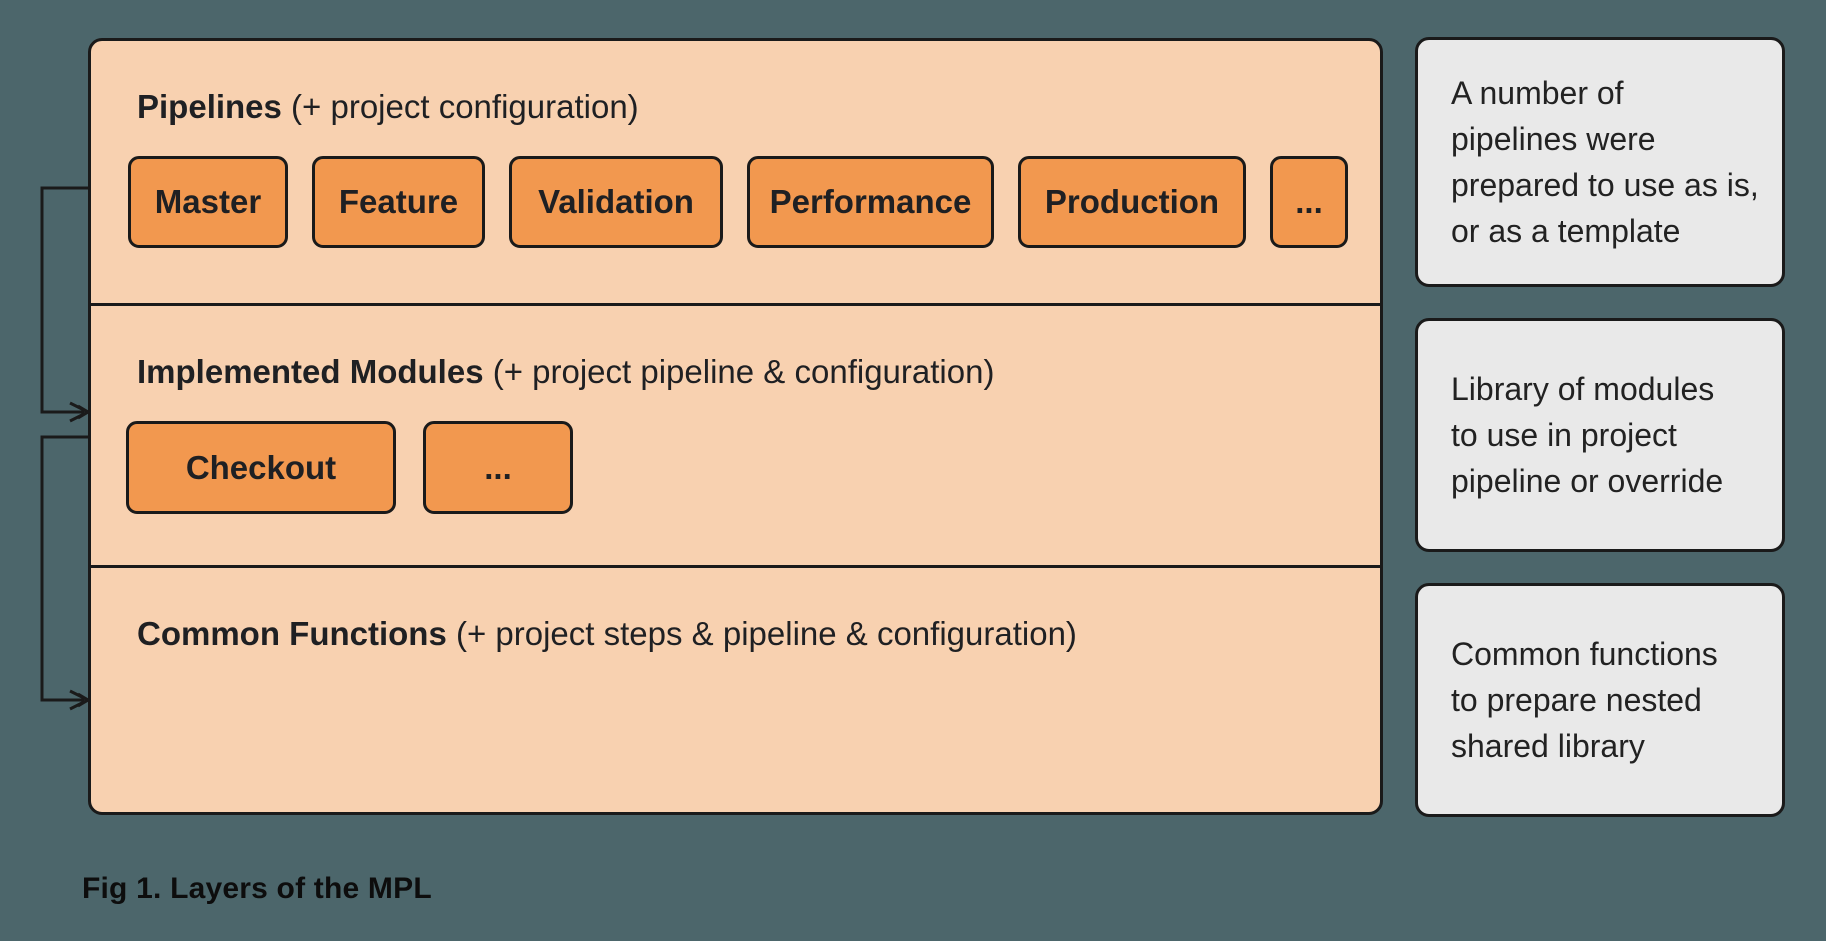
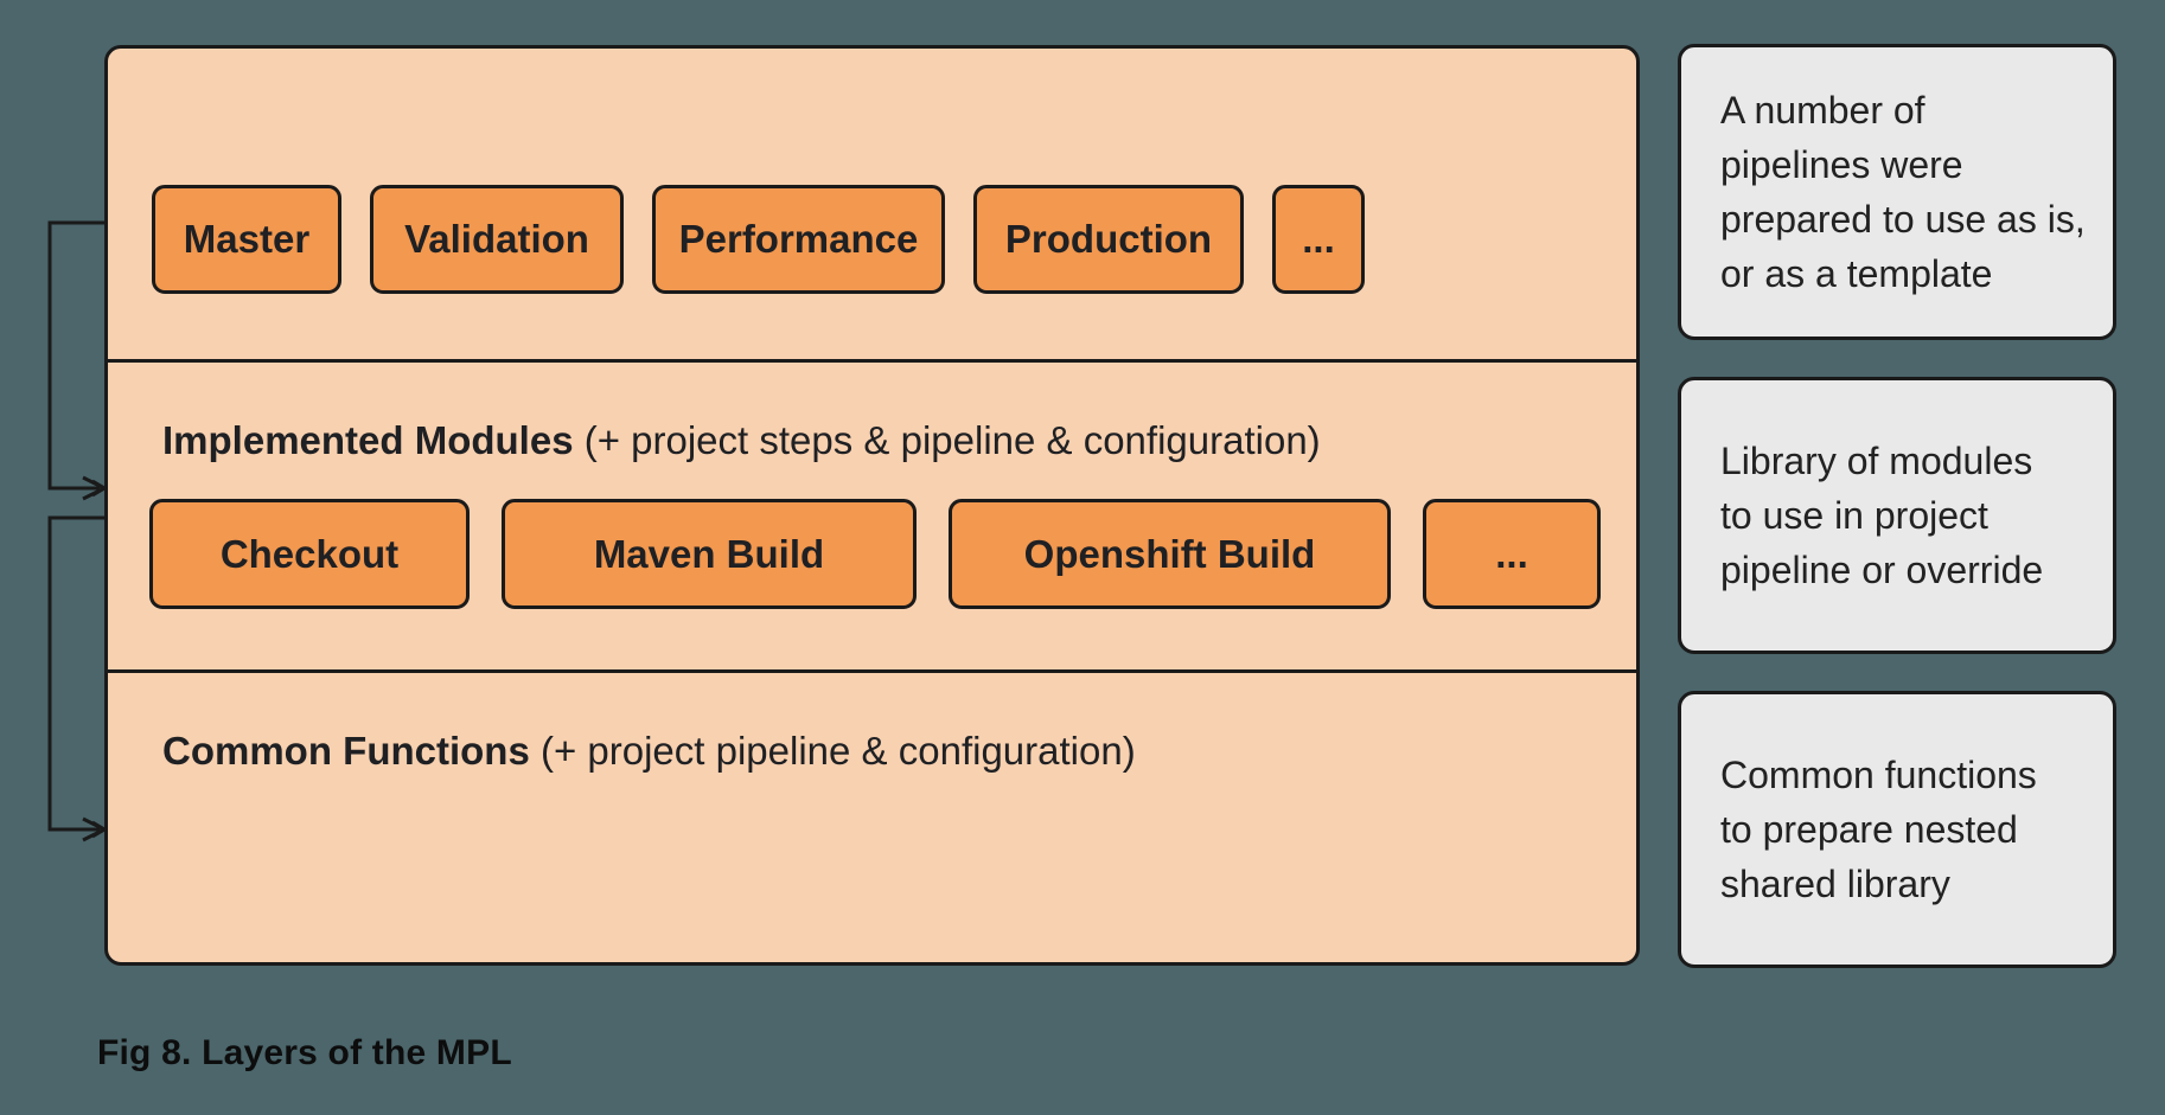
- Pipelines (+ project configuration)
  Master
- Feature
  Validation
  Performance
  Production
  ...
- Implemented Modules (+ project pipeline & configuration)
+ Implemented Modules (+ project steps & pipeline & configuration)
  Checkout
+ Maven Build
+ Openshift Build
  ...
- Common Functions (+ project steps & pipeline & configuration)
+ Common Functions (+ project pipeline & configuration)
  A number of
  pipelines were
  prepared to use as is,
  or as a template
  Library of modules
  to use in project
  pipeline or override
  Common functions
  to prepare nested
  shared library
- Fig 1. Layers of the MPL
+ Fig 8. Layers of the MPL
